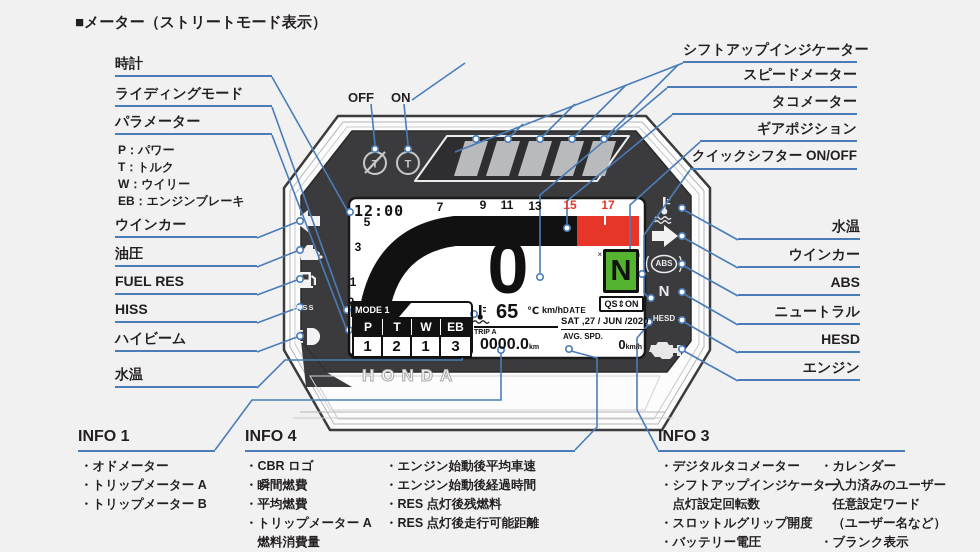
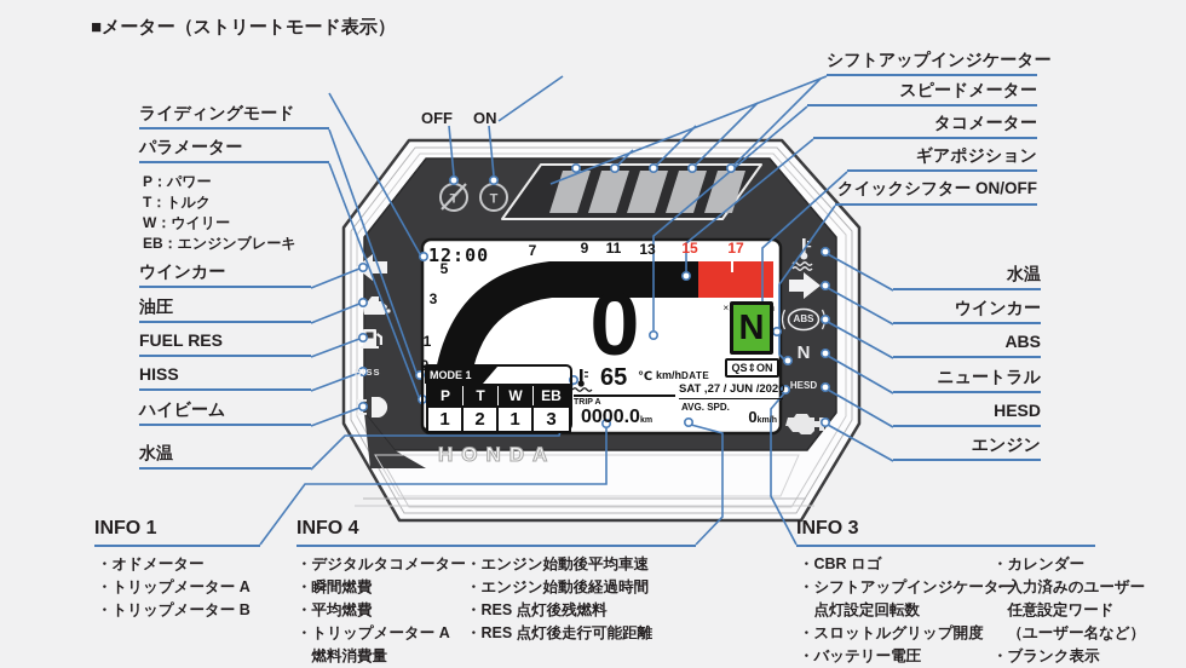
  T
  T
  ■メーター（ストリートモード表示）
  OFF
  ON
- 時計
  ライディングモード
  パラメーター
  P：パワー
  T：トルク
  W：ウイリー
  EB：エンジンブレーキ
  ウインカー
  油圧
  FUEL RES
  HISS
  ハイビーム
  水温
  シフトアップインジケーター
  スピードメーター
  タコメーター
  ギアポジション
  クイックシフター ON/OFF
  水温
  ウインカー
  ABS
  ニュートラル
  HESD
  エンジン
  12:00
  0
  1
  3
  5
  7
  9
  11
  13
  15
  17
  0
  km/h
  N
  QS⇕ON
  MODE 1
  P
  T
  W
  EB
  1
  2
  1
  3
  65
  ℃
  0000.0
  DATE
  SAT ,27 / JUN /2020
  AVG. SPD.
  HISS
  ABS
  N
  HESD
  HONDA
  INFO 1
  ・オドメーター
  ・トリップメーター A
  ・トリップメーター B
  INFO 4
- ・CBR ロゴ
+ ・デジタルタコメーター
  ・瞬間燃費
  ・平均燃費
  ・トリップメーター A
  燃料消費量
  ・エンジン始動後平均車速
  ・エンジン始動後経過時間
  ・RES 点灯後残燃料
  ・RES 点灯後走行可能距離
  INFO 3
- ・デジタルタコメーター
+ ・CBR ロゴ
  ・シフトアップインジケーター
  点灯設定回転数
  ・スロットルグリップ開度
  ・バッテリー電圧
  ・カレンダー
  ・入力済みのユーザー
  任意設定ワード
  （ユーザー名など）
  ・ブランク表示
